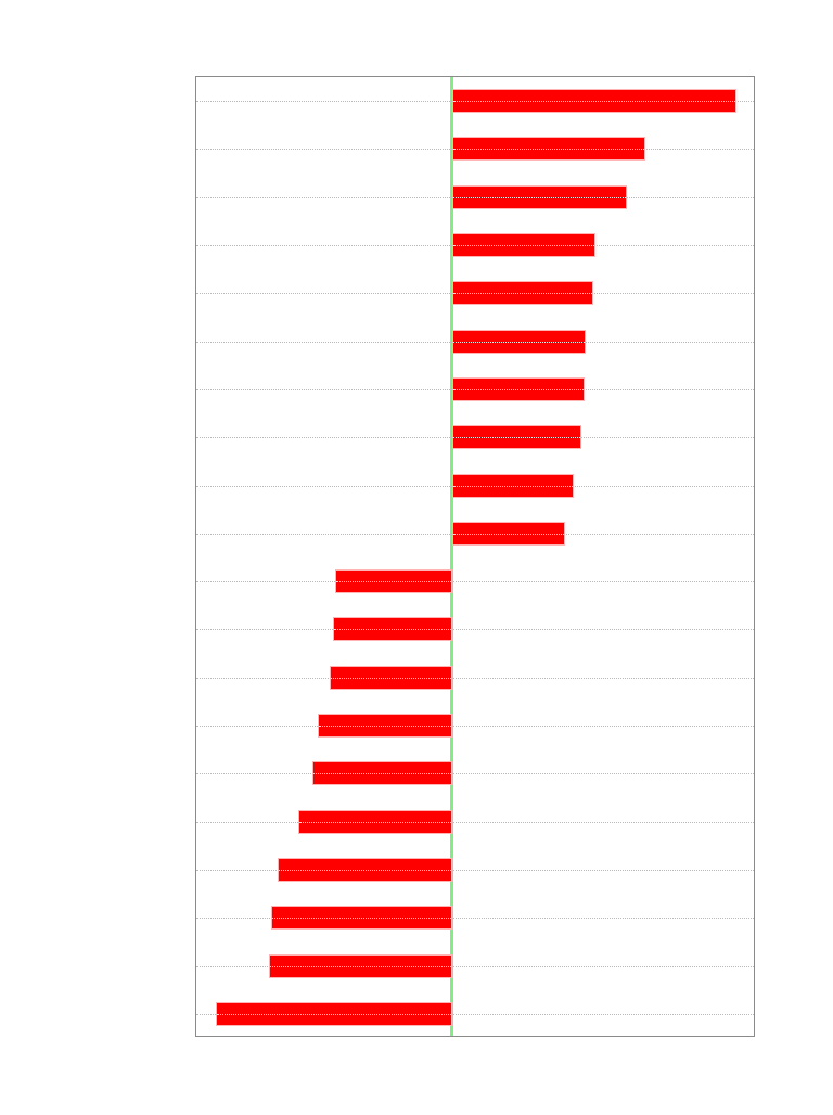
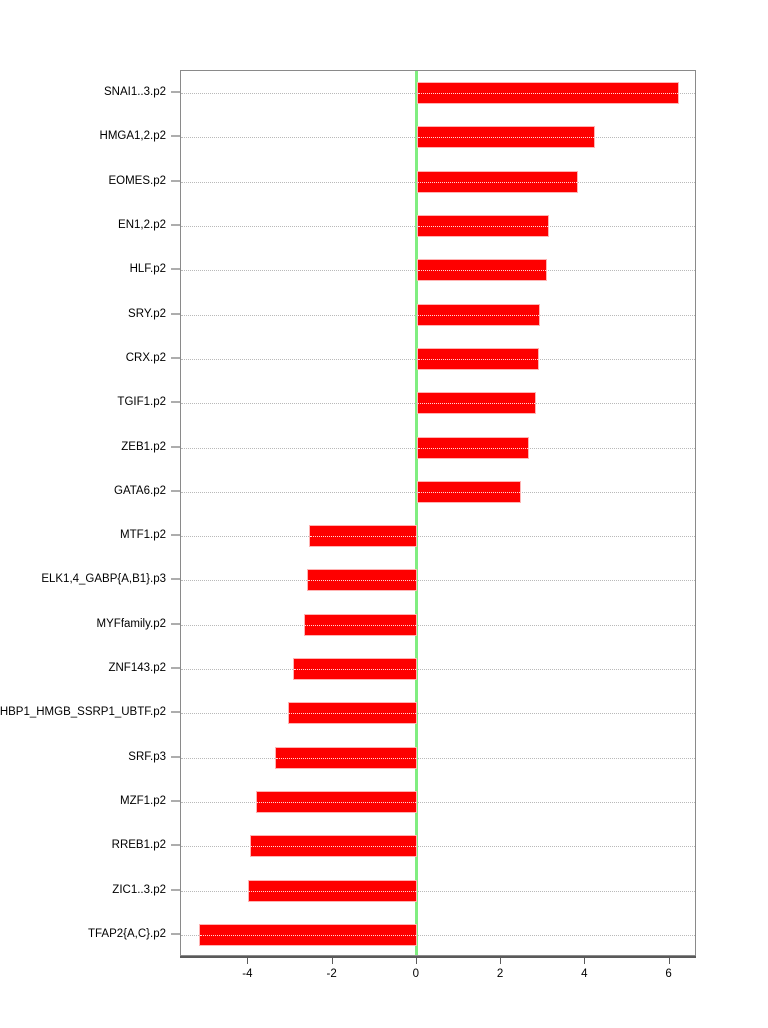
+ SNAI1..3.p2
+ HMGA1,2.p2
+ EOMES.p2
+ EN1,2.p2
+ HLF.p2
+ SRY.p2
+ CRX.p2
+ TGIF1.p2
+ ZEB1.p2
+ GATA6.p2
+ MTF1.p2
+ ELK1,4_GABP{A,B1}.p3
+ MYFfamily.p2
+ ZNF143.p2
+ HBP1_HMGB_SSRP1_UBTF.p2
+ SRF.p3
+ MZF1.p2
+ RREB1.p2
+ ZIC1..3.p2
+ TFAP2{A,C}.p2
+ -4
+ -2
+ 0
+ 2
+ 4
+ 6
